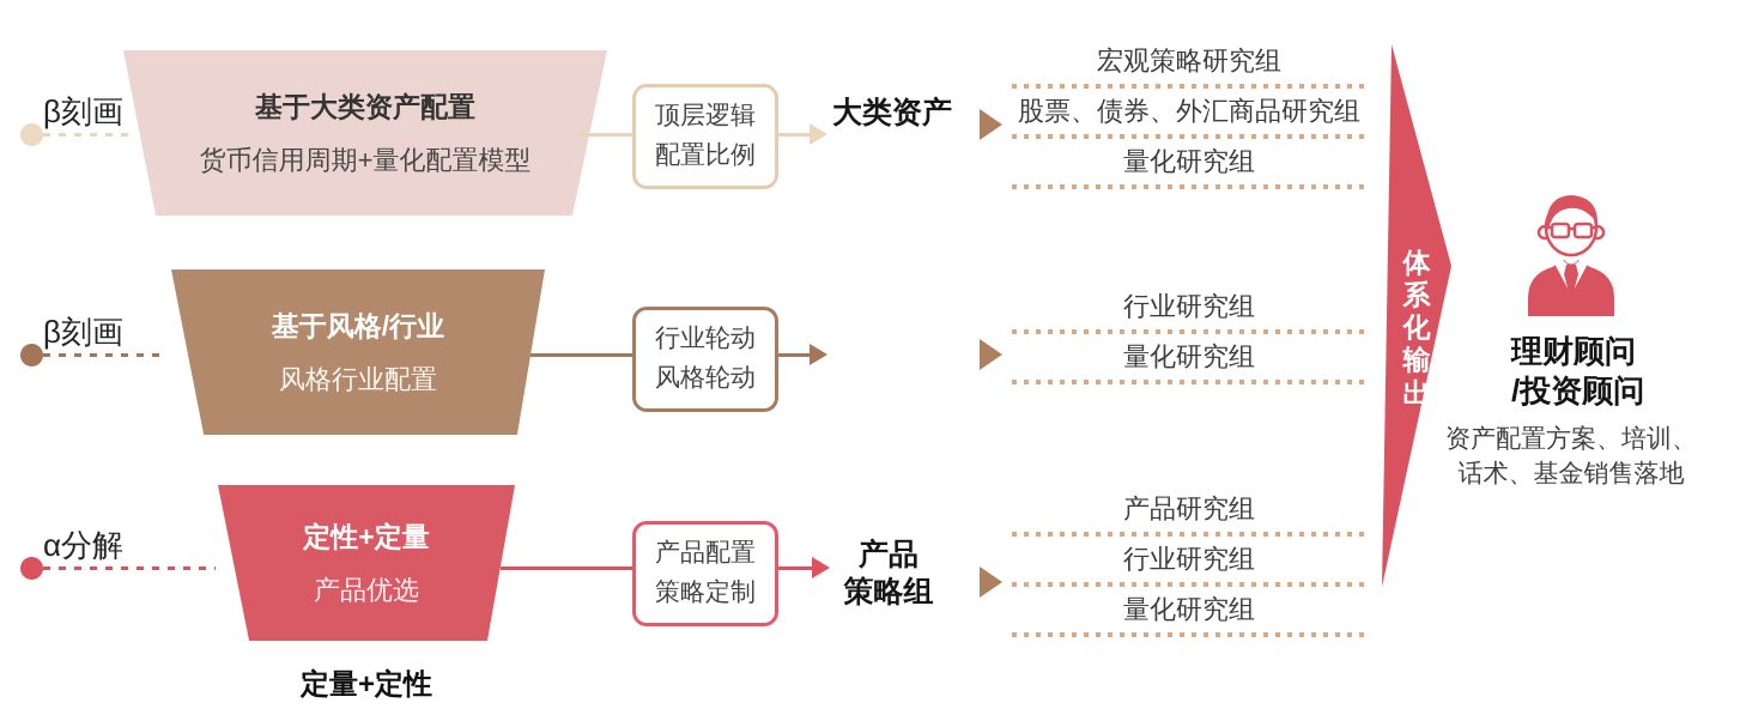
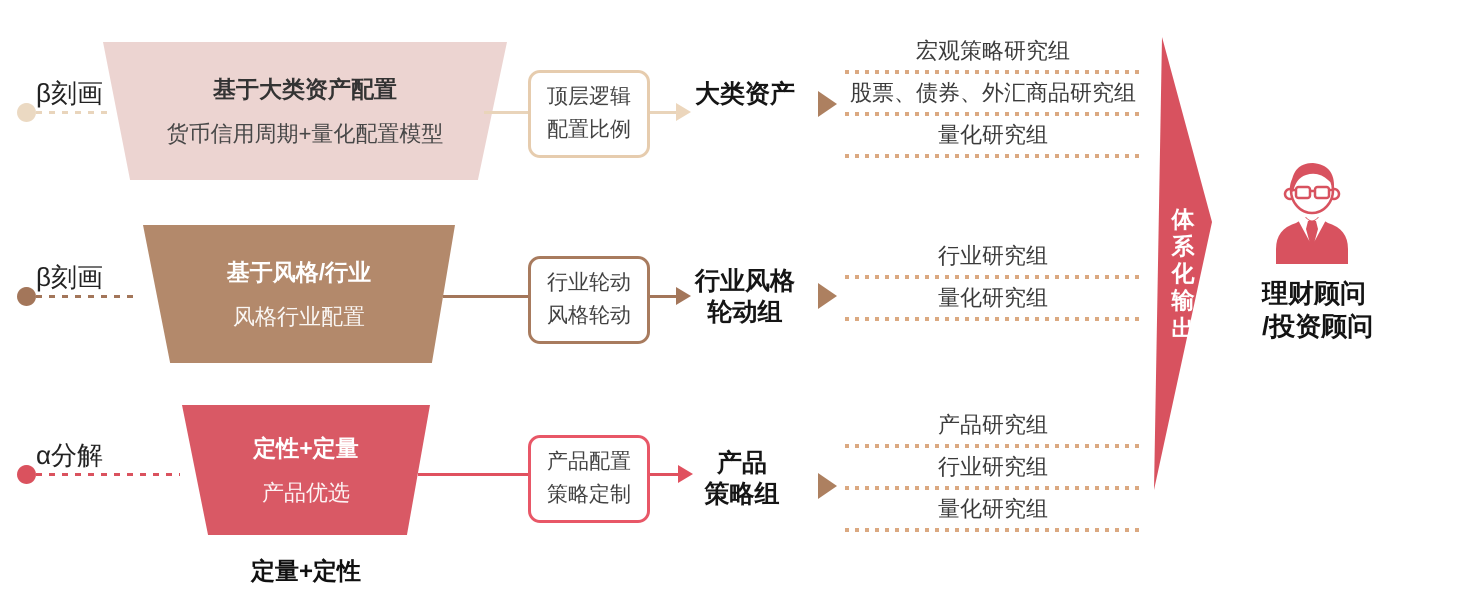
  β刻画
  基于大类资产配置
  货币信用周期+量化配置模型
  顶层逻辑
  配置比例
  大类资产
  宏观策略研究组
  股票、债券、外汇商品研究组
  量化研究组
  β刻画
  基于风格/行业
  风格行业配置
  行业轮动
  风格轮动
+ 行业风格
+ 轮动组
  行业研究组
  量化研究组
  α分解
  定性+定量
  产品优选
  产品配置
  策略定制
  产品
  策略组
  产品研究组
  行业研究组
  量化研究组
  定量+定性
  体系化输出
  理财顾问
  /投资顾问
- 资产配置方案、培训、
- 话术、基金销售落地
